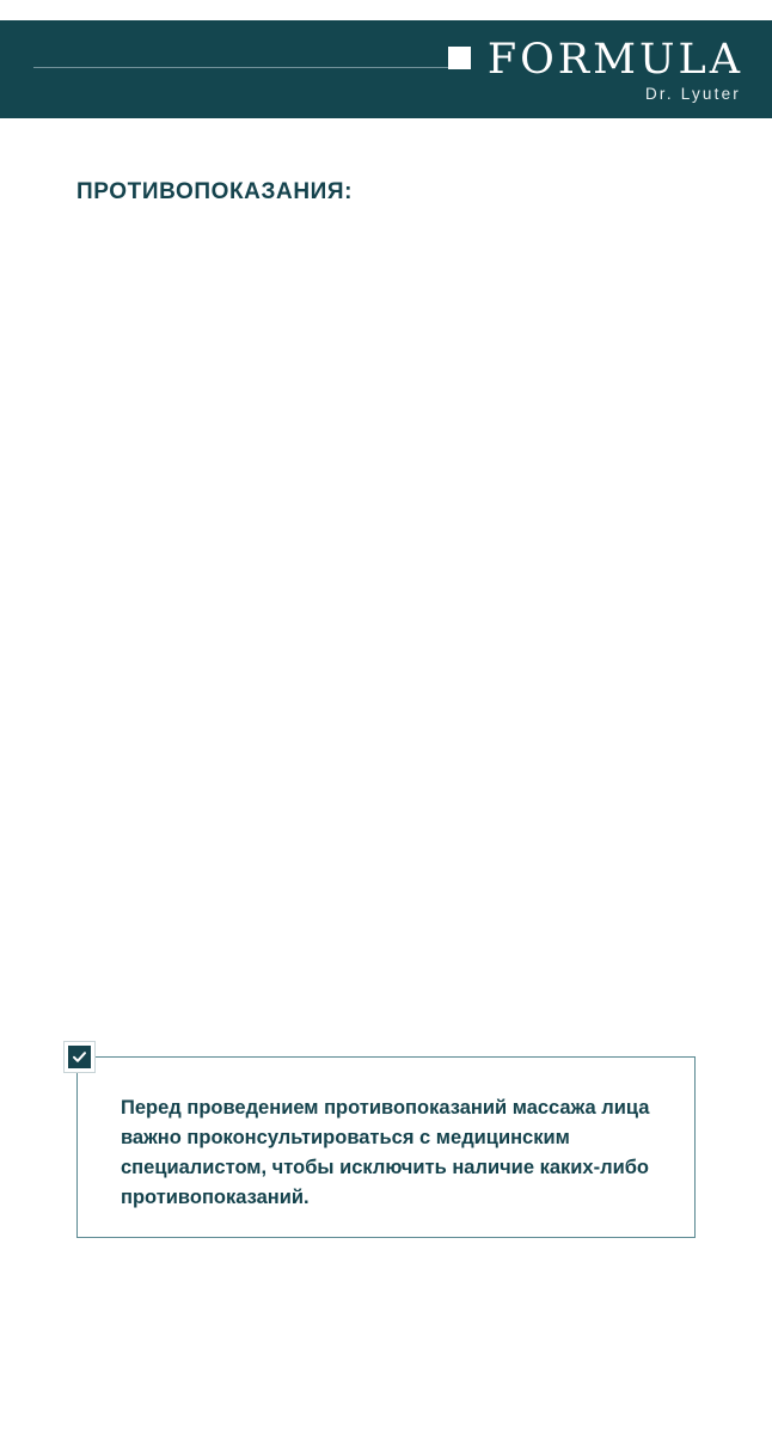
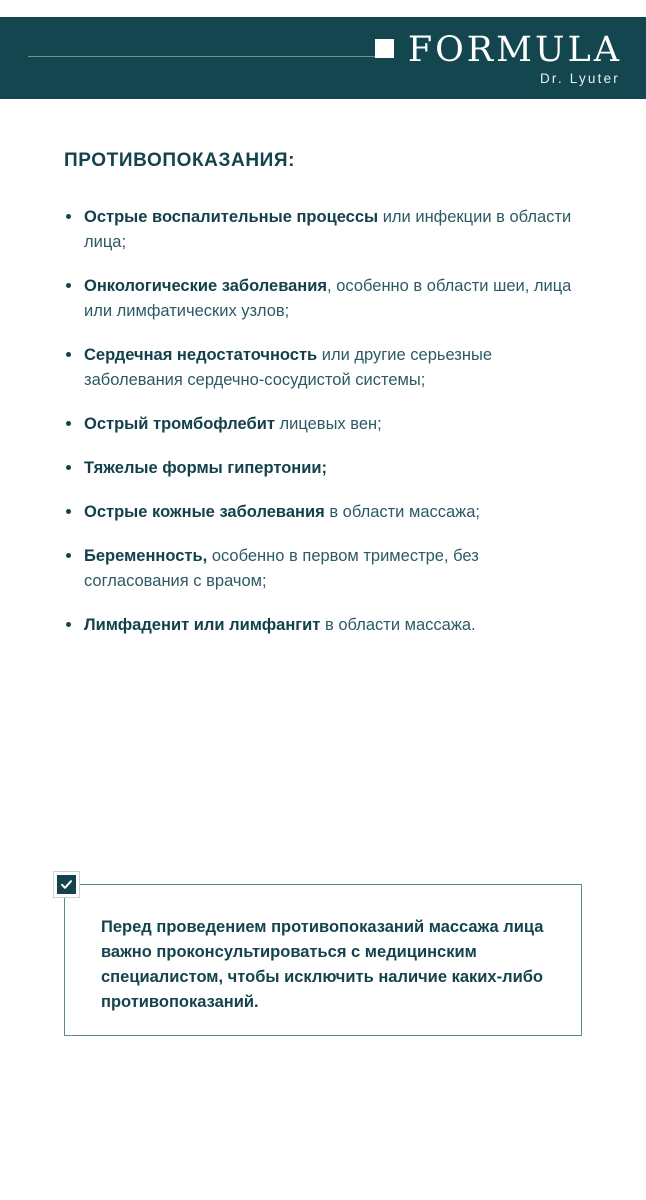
  FORMULA
  Dr. Lyuter
  ПРОТИВОПОКАЗАНИЯ:
+ Острые воспалительные процессы или инфекции в области лица;
+ Онкологические заболевания, особенно в области шеи, лица или лимфатических узлов;
+ Сердечная недостаточность или другие серьезные заболевания сердечно-сосудистой системы;
+ Острый тромбофлебит лицевых вен;
+ Тяжелые формы гипертонии;
+ Острые кожные заболевания в области массажа;
+ Беременность, особенно в первом триместре, без согласования с врачом;
+ Лимфаденит или лимфангит в области массажа.
  Перед проведением противопоказаний массажа лица важно проконсультироваться с медицинским специалистом, чтобы исключить наличие каких-либо противопоказаний.
